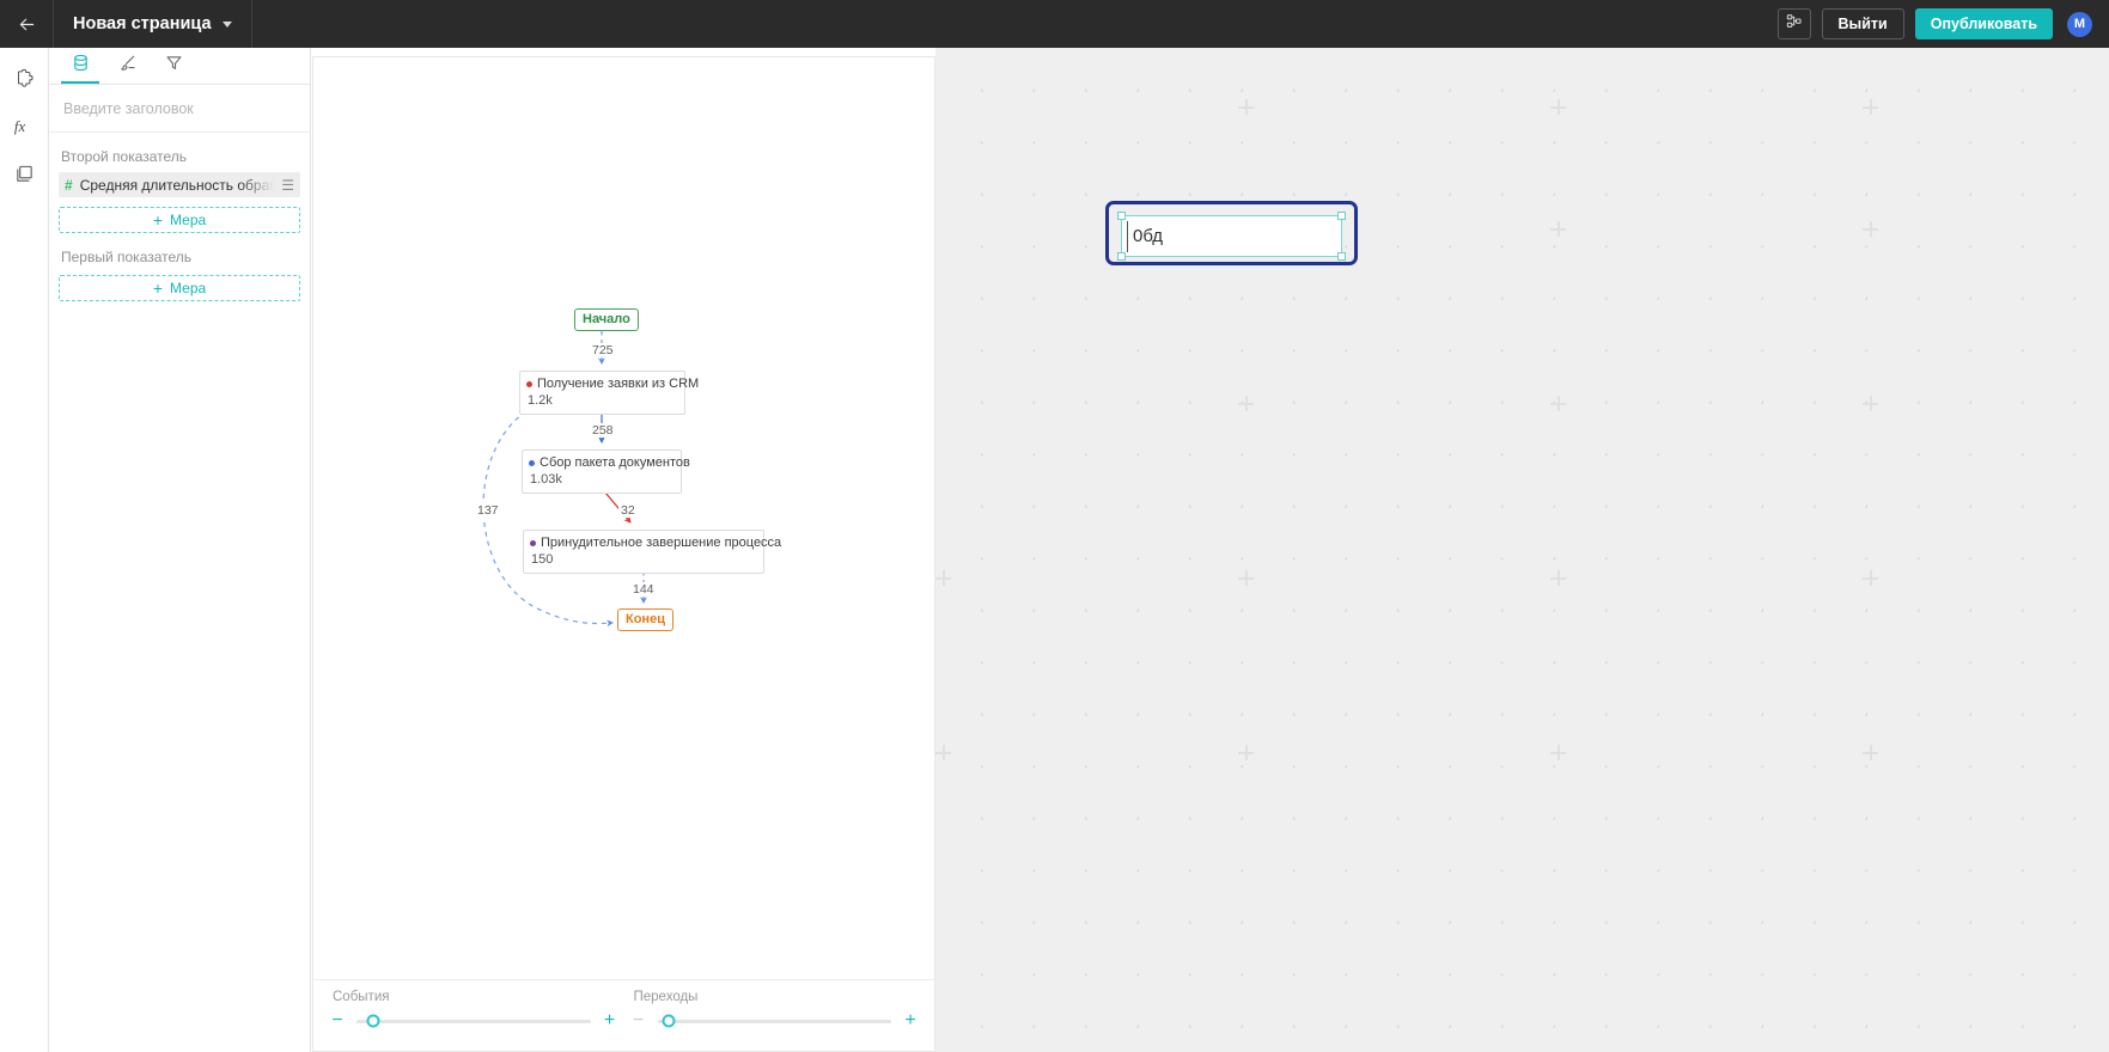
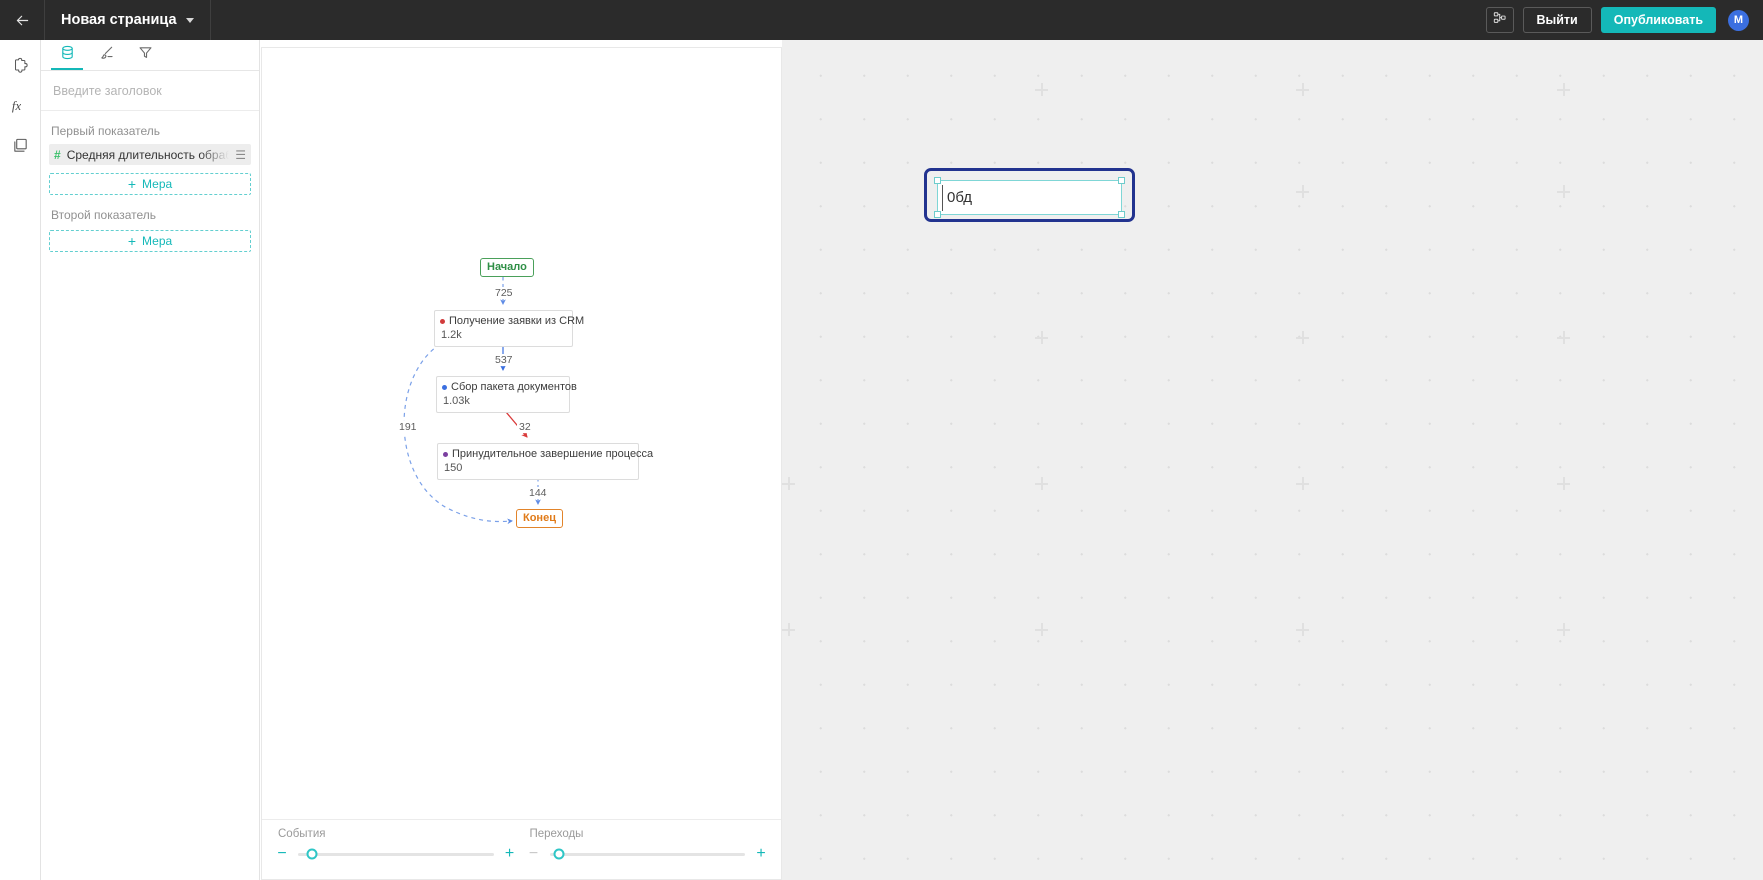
  Новая страница
  Выйти
  Опубликовать
  M
  fx
  Введите заголовок
- Второй показатель
+ Первый показатель
  #
  Средняя длительность обраб
  ☰
  +
  Мера
- Первый показатель
+ Второй показатель
  +
  Мера
  Начало
  Получение заявки из CRM
  1.2k
  Сбор пакета документов
  1.03k
  Принудительное завершение процесса
  150
  Конец
  725
- 258
+ 537
  32
  144
- 137
+ 191
  События
  −
  +
  Переходы
  −
  +
  0бд
